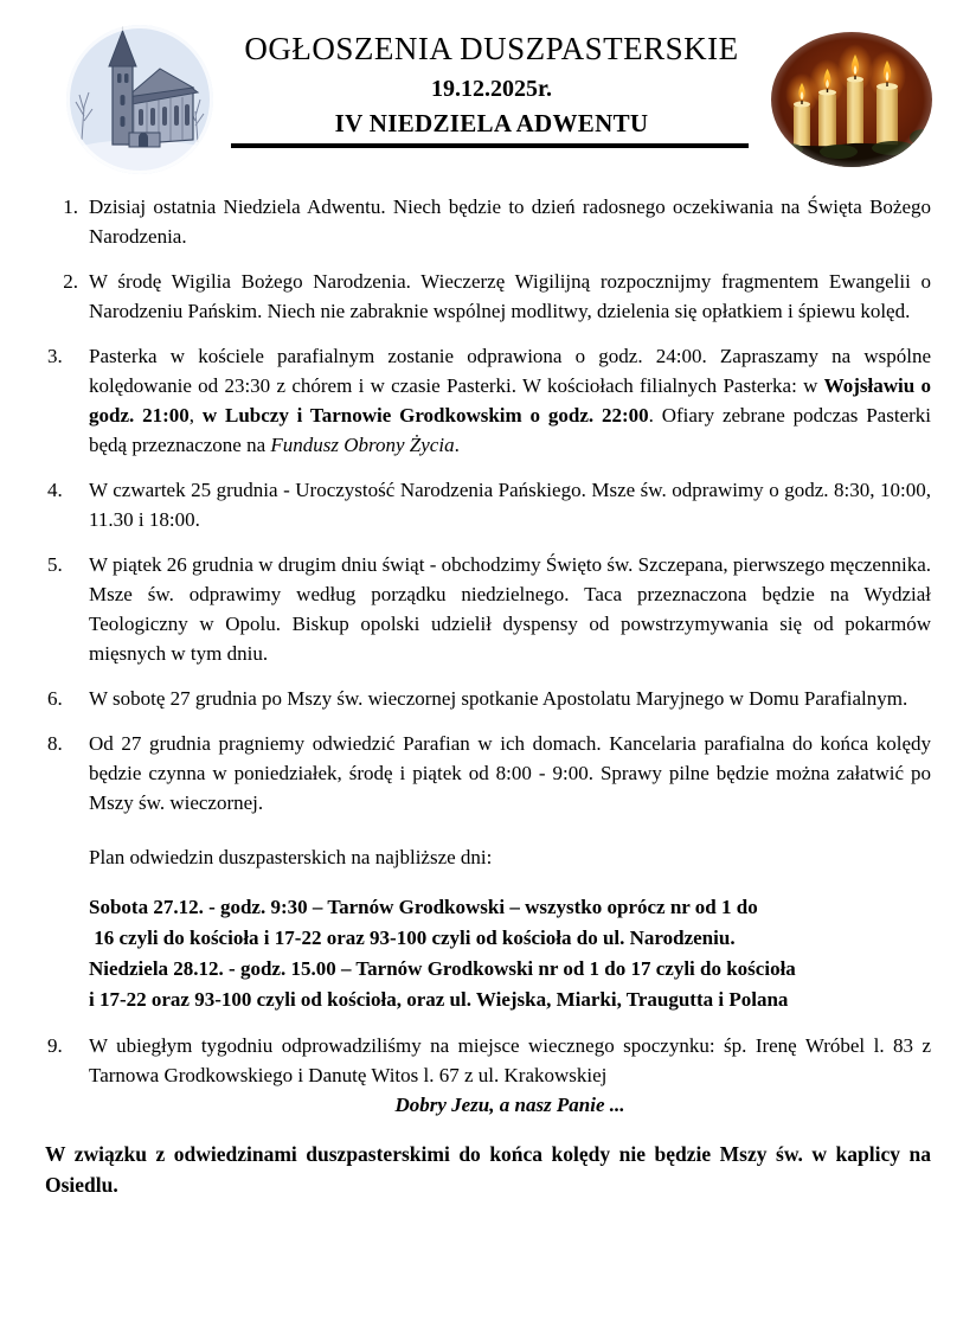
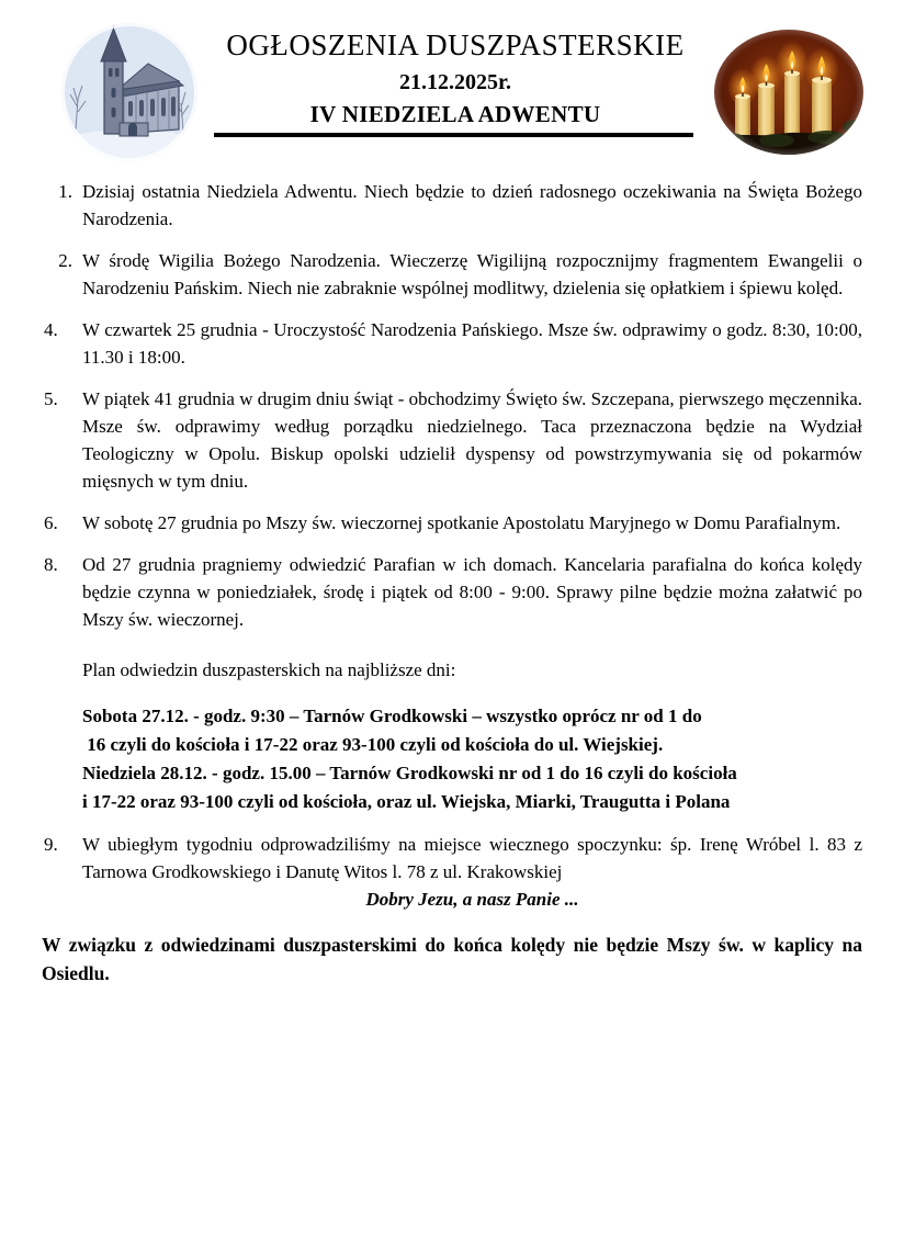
  OGŁOSZENIA DUSZPASTERSKIE
- 19.12.2025r.
+ 21.12.2025r.
  IV NIEDZIELA ADWENTU
  1.
  Dzisiaj ostatnia Niedziela Adwentu. Niech będzie to dzień radosnego oczekiwania na Święta Bożego Narodzenia.
  2.
  W środę Wigilia Bożego Narodzenia. Wieczerzę Wigilijną rozpocznijmy fragmentem Ewangelii o Narodzeniu Pańskim. Niech nie zabraknie wspólnej modlitwy, dzielenia się opłatkiem i śpiewu kolęd.
- 3.
- Pasterka w kościele parafialnym zostanie odprawiona o godz. 24:00. Zapraszamy na wspólne kolędowanie od 23:30 z chórem i w czasie Pasterki. W kościołach filialnych Pasterka: w Wojsławiu o godz. 21:00, w Lubczy i Tarnowie Grodkowskim o godz. 22:00. Ofiary zebrane podczas Pasterki będą przeznaczone na Fundusz Obrony Życia.
  4.
  W czwartek 25 grudnia - Uroczystość Narodzenia Pańskiego. Msze św. odprawimy o godz. 8:30, 10:00, 11.30 i 18:00.
  5.
- W piątek 26 grudnia w drugim dniu świąt - obchodzimy Święto św. Szczepana, pierwszego męczennika. Msze św. odprawimy według porządku niedzielnego. Taca przeznaczona będzie na Wydział Teologiczny w Opolu. Biskup opolski udzielił dyspensy od powstrzymywania się od pokarmów mięsnych w tym dniu.
+ W piątek 41 grudnia w drugim dniu świąt - obchodzimy Święto św. Szczepana, pierwszego męczennika. Msze św. odprawimy według porządku niedzielnego. Taca przeznaczona będzie na Wydział Teologiczny w Opolu. Biskup opolski udzielił dyspensy od powstrzymywania się od pokarmów mięsnych w tym dniu.
  6.
  W sobotę 27 grudnia po Mszy św. wieczornej spotkanie Apostolatu Maryjnego w Domu Parafialnym.
  8.
  Od 27 grudnia pragniemy odwiedzić Parafian w ich domach. Kancelaria parafialna do końca kolędy będzie czynna w poniedziałek, środę i piątek od 8:00 - 9:00. Sprawy pilne będzie można załatwić po Mszy św. wieczornej.
  Plan odwiedzin duszpasterskich na najbliższe dni:
  Sobota 27.12. - godz. 9:30 – Tarnów Grodkowski – wszystko oprócz nr od 1 do
- 16 czyli do kościoła i 17-22 oraz 93-100 czyli od kościoła do ul. Narodzeniu.
+ 16 czyli do kościoła i 17-22 oraz 93-100 czyli od kościoła do ul. Wiejskiej.
- Niedziela 28.12. - godz. 15.00 – Tarnów Grodkowski nr od 1 do 17 czyli do kościoła
+ Niedziela 28.12. - godz. 15.00 – Tarnów Grodkowski nr od 1 do 16 czyli do kościoła
  i 17-22 oraz 93-100 czyli od kościoła, oraz ul. Wiejska, Miarki, Traugutta i Polana
  9.
- W ubiegłym tygodniu odprowadziliśmy na miejsce wiecznego spoczynku: śp. Irenę Wróbel l. 83 z Tarnowa Grodkowskiego i Danutę Witos l. 67 z ul. Krakowskiej
+ W ubiegłym tygodniu odprowadziliśmy na miejsce wiecznego spoczynku: śp. Irenę Wróbel l. 83 z Tarnowa Grodkowskiego i Danutę Witos l. 78 z ul. Krakowskiej
  Dobry Jezu, a nasz Panie ...
  W związku z odwiedzinami duszpasterskimi do końca kolędy nie będzie Mszy św. w kaplicy na Osiedlu.
